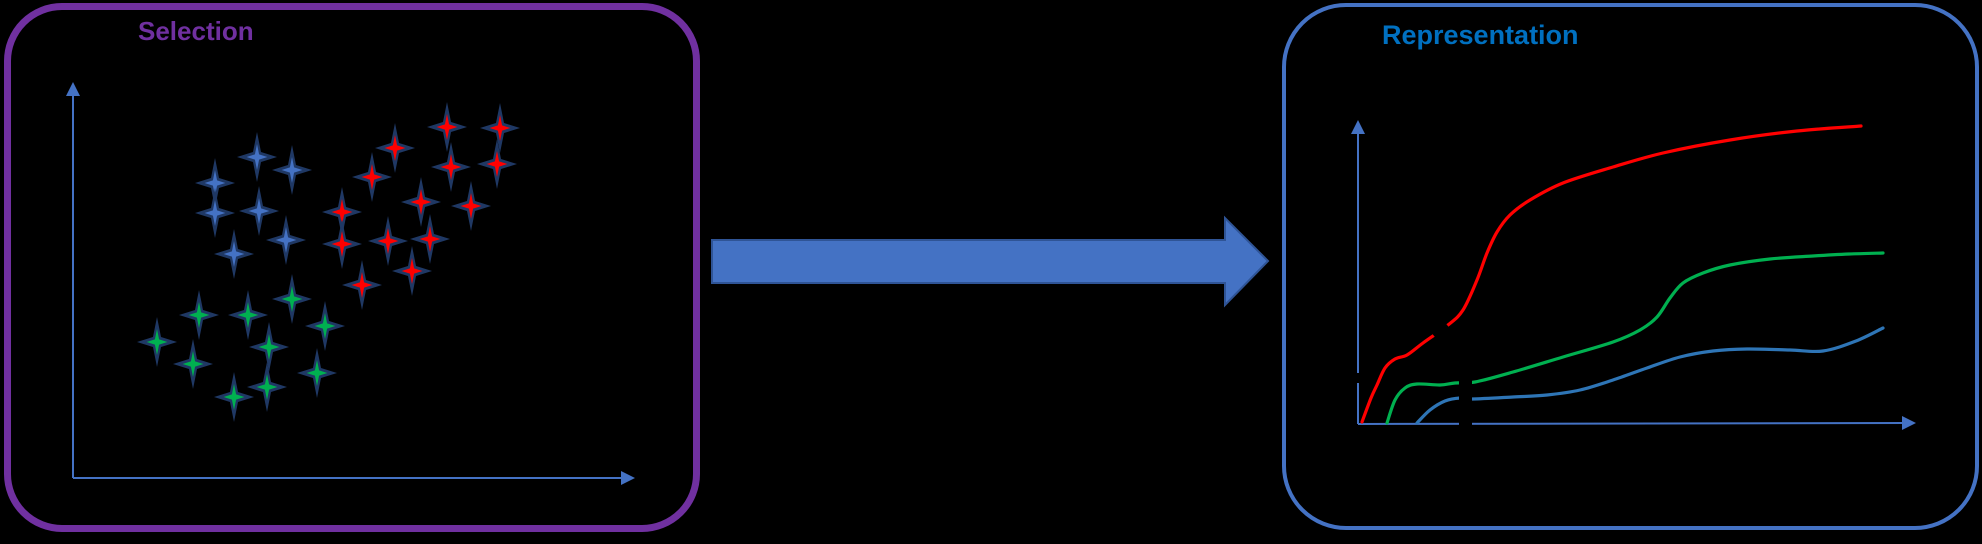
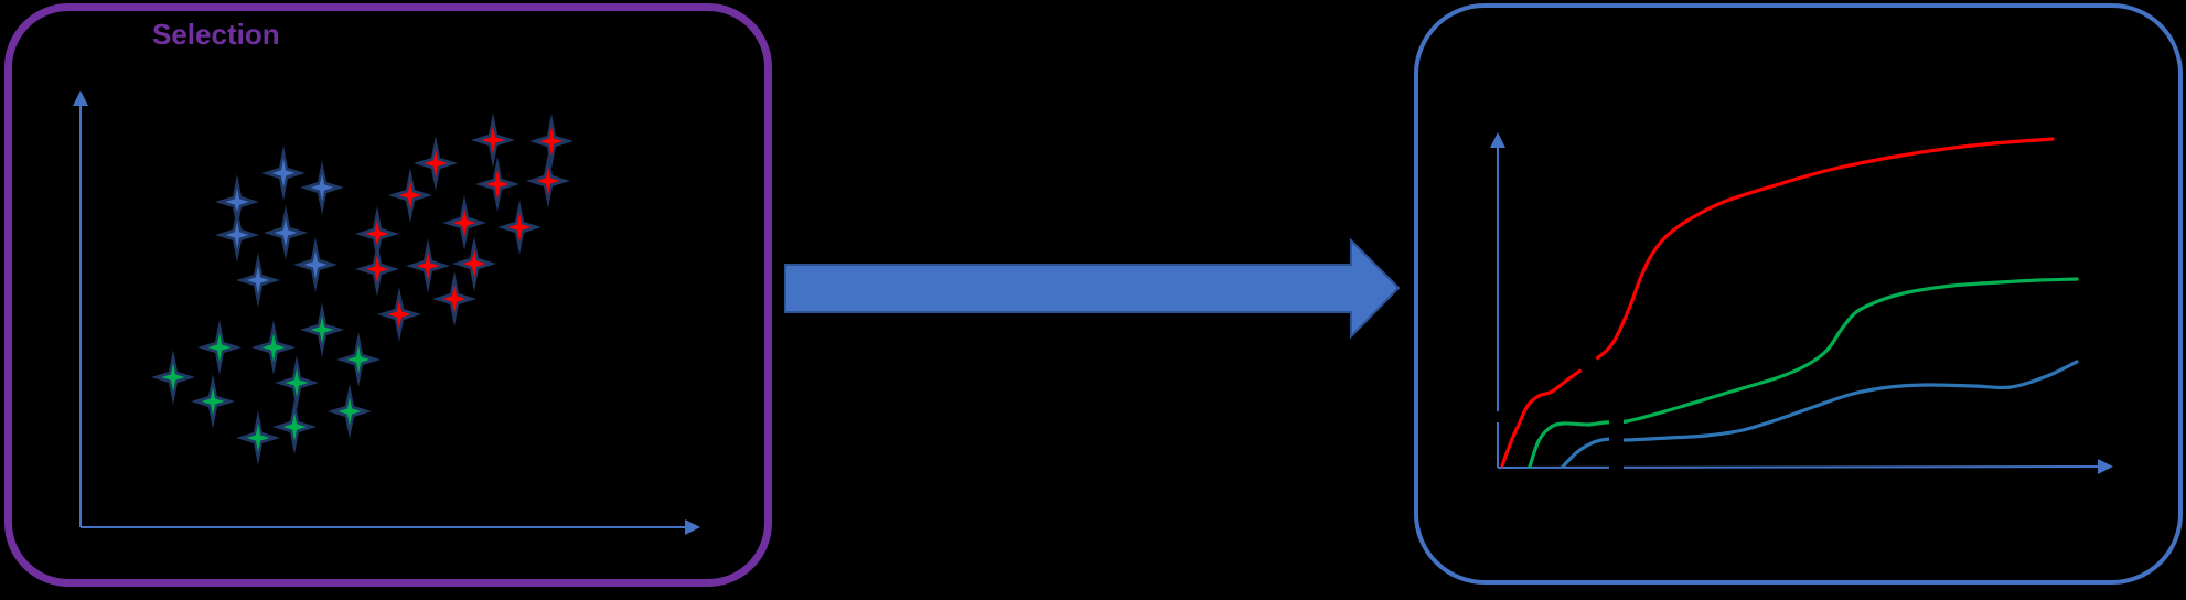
  Selection
- Representation
